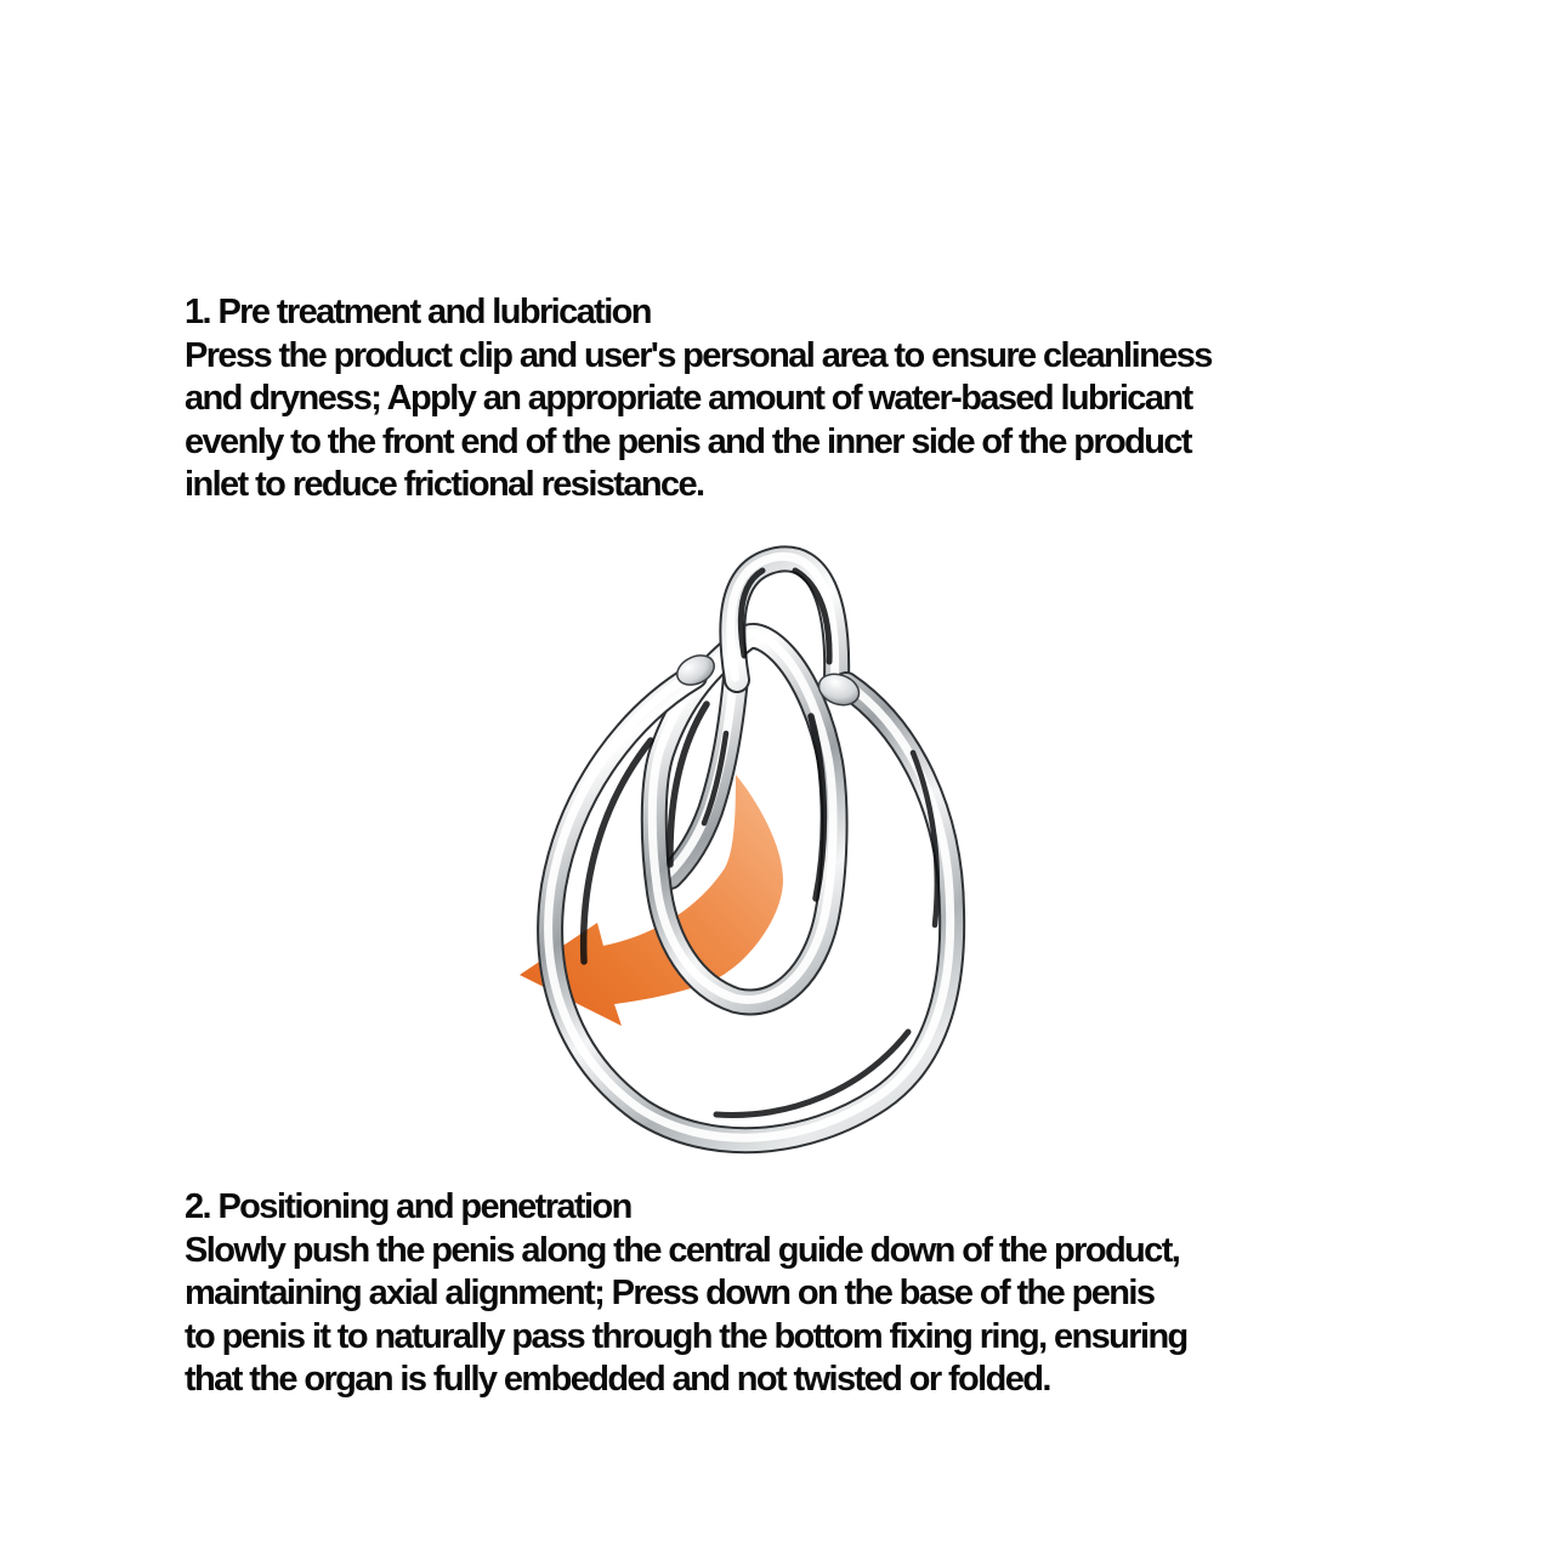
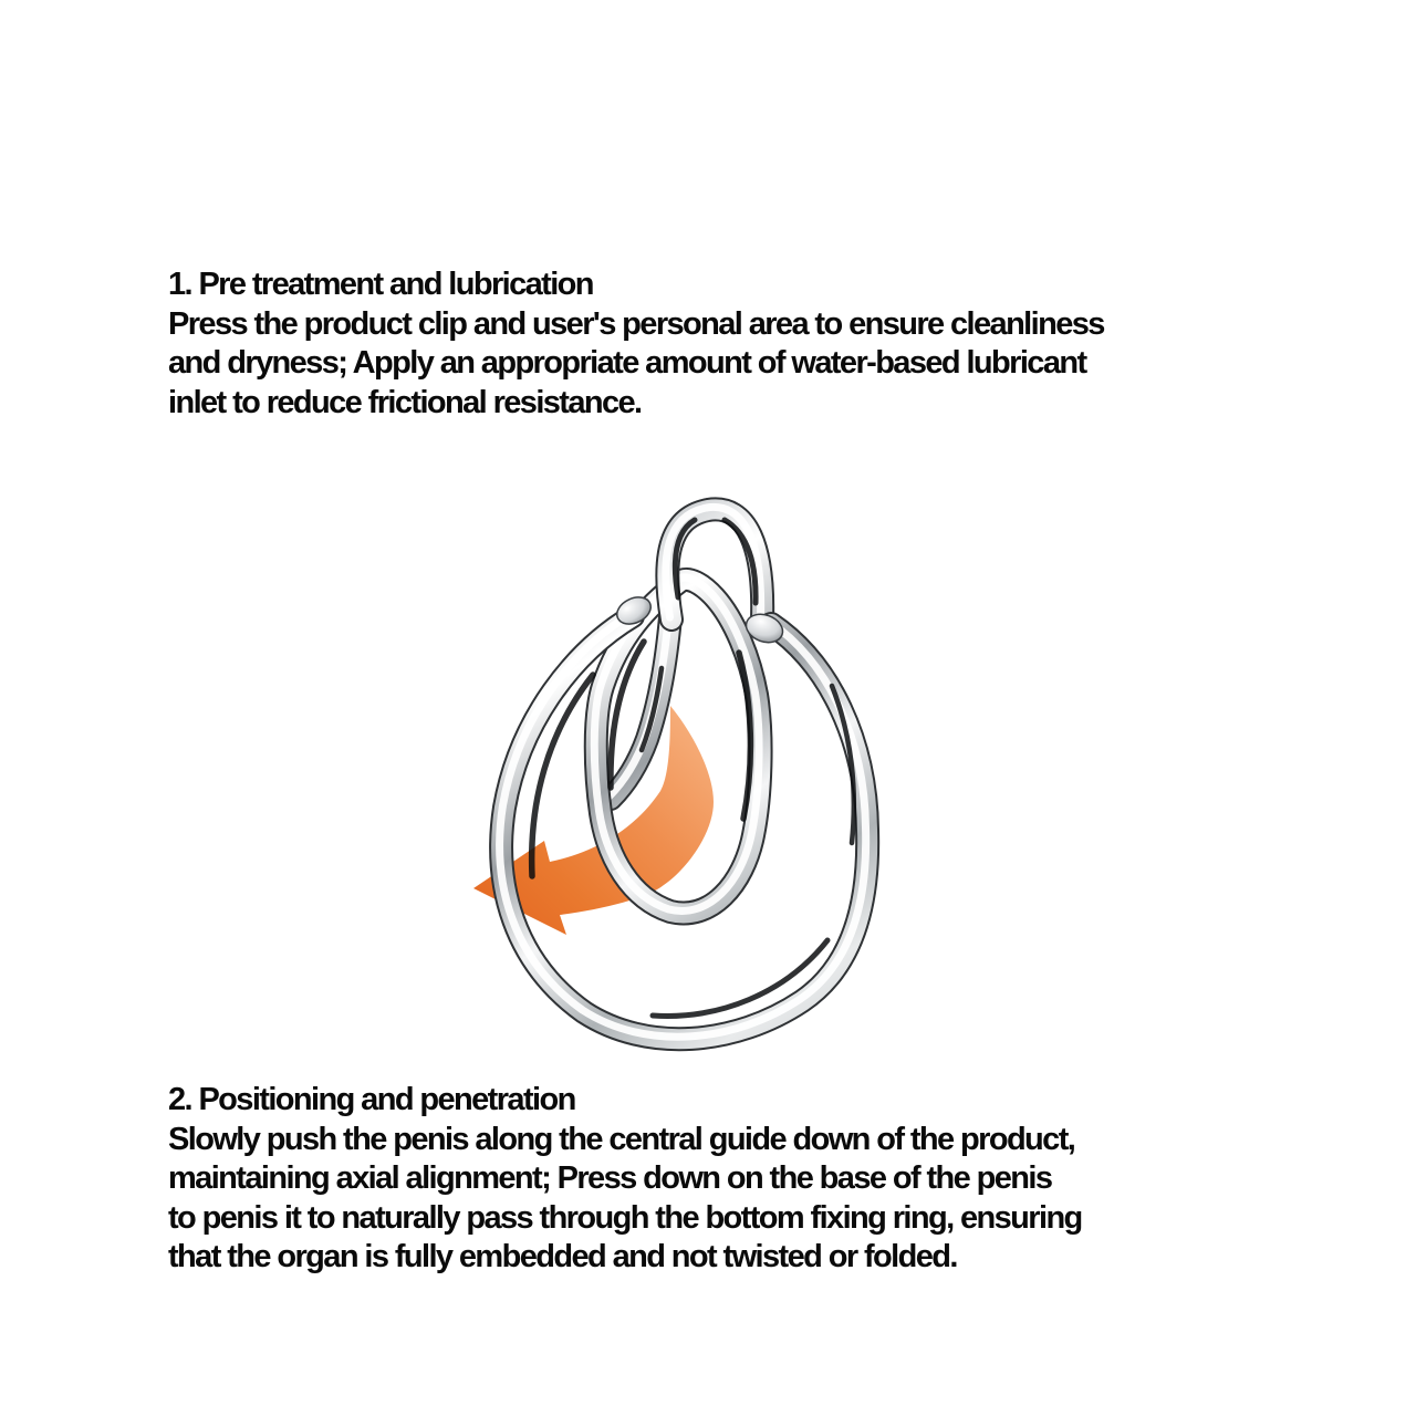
  1. Pre treatment and lubrication
  Press the product clip and user's personal area to ensure cleanliness
  and dryness; Apply an appropriate amount of water-based lubricant
- evenly to the front end of the penis and the inner side of the product
  inlet to reduce frictional resistance.
  2. Positioning and penetration
  Slowly push the penis along the central guide down of the product,
  maintaining axial alignment; Press down on the base of the penis
  to penis it to naturally pass through the bottom fixing ring, ensuring
  that the organ is fully embedded and not twisted or folded.
